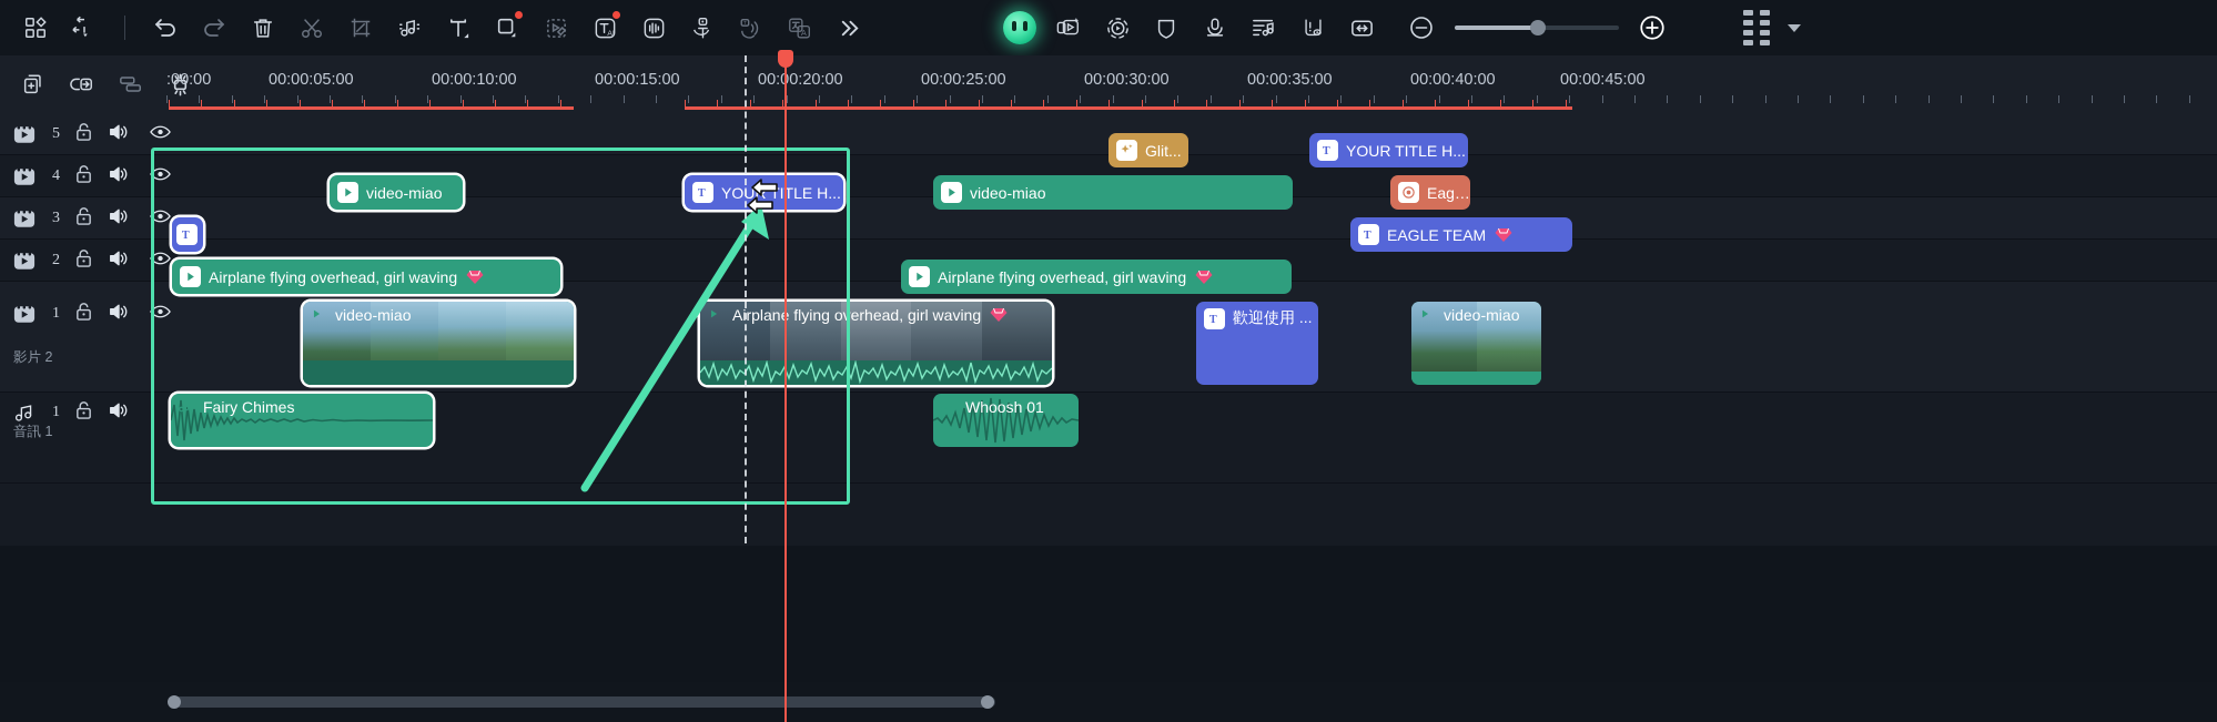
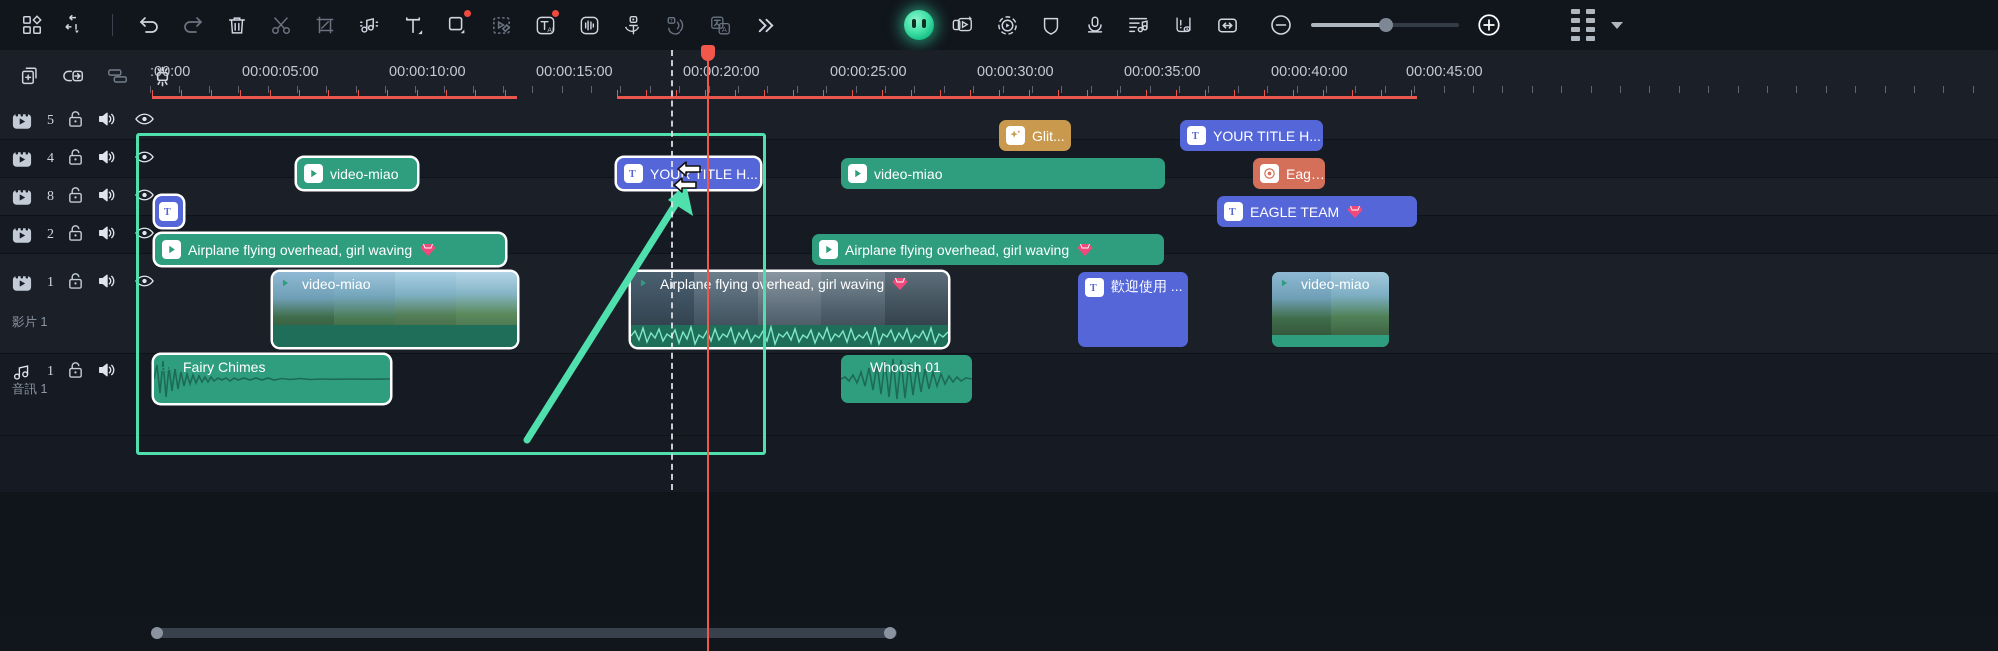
  A
  :00:00
  00:00:05:00
  00:00:10:00
  00:00:15:00
  00:0:20:00
  00:00:25:00
  00:00:30:00
  00:00:35:00
  00:00:40:00
  00:00:45:00
  5
  4
- 3
+ 8
  2
  1
- 影片 2
+ 影片 1
  1
  音訊 1
  Glit...
  T
  YOUR TITLE H...
  video-miao
  T
  YOU TITLE H...
  video-miao
  Eagl...
  T
  T
  EAGLE TEAM
  Airplane flying overhead, girl waving
  Airplane flying overhead, girl waving
  video-miao
  Airplan flying overhead, girl waving
  T
  歡迎使用 ...
  video-miao
  Fairy Chimes
  Whoosh 01
